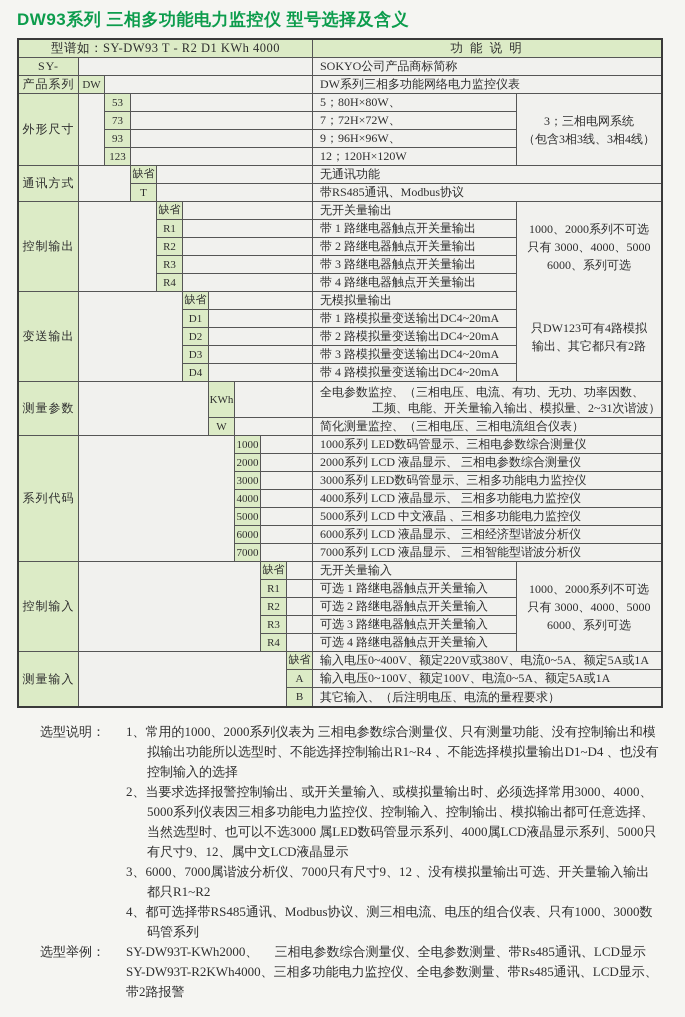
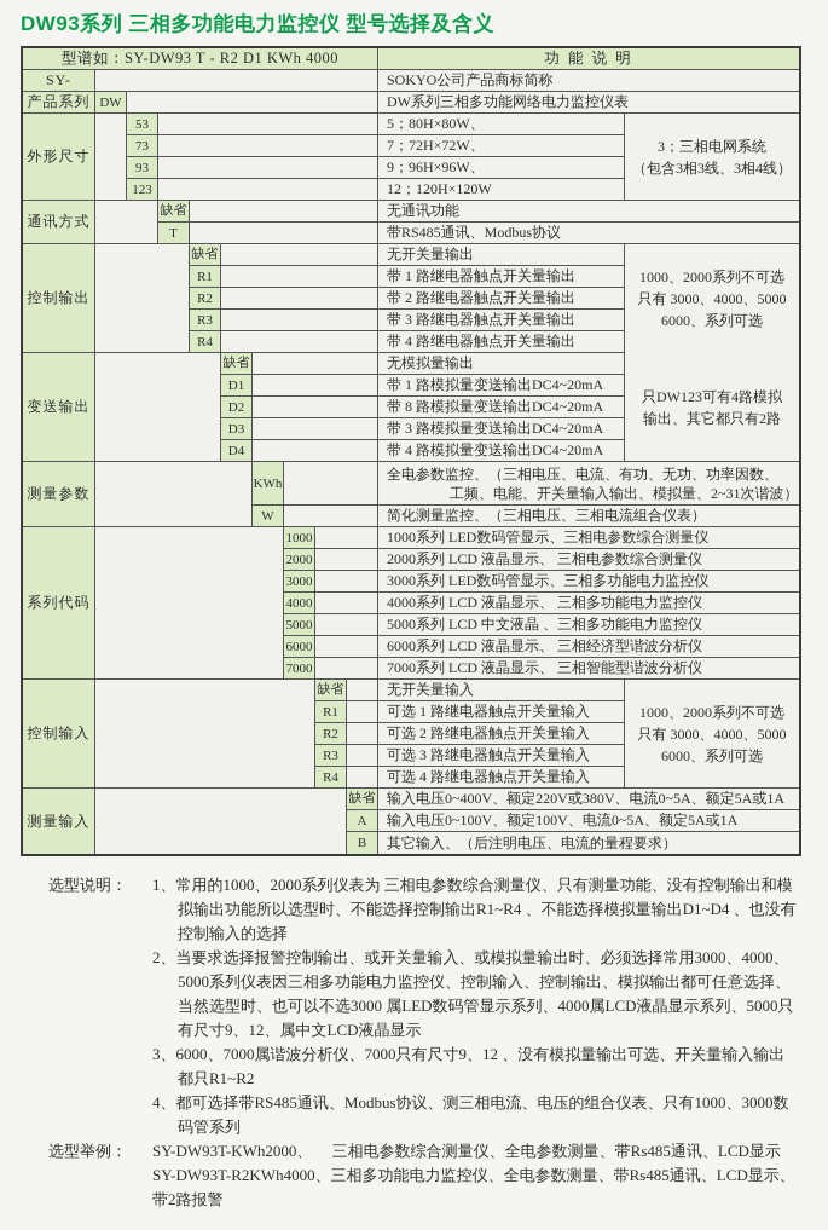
  DW93系列 三相多功能电力监控仪 型号选择及含义
  型谱如：SY-DW93 T - R2 D1 KWh 4000
  功 能 说 明
  SY-
  SOKYO公司产品商标简称
  产品系列
  DW
  DW系列三相多功能网络电力监控仪表
  外形尺寸
  53
  5；80H×80W、
  73
  7；72H×72W、
  93
  9；96H×96W、
  123
  12；120H×120W
  3；三相电网系统
  （包含3相3线、3相4线）
  通讯方式
  缺省
  无通讯功能
  T
  带RS485通讯、Modbus协议
  控制输出
  缺省
  无开关量输出
  R1
  带 1 路继电器触点开关量输出
  R2
  带 2 路继电器触点开关量输出
  R3
  带 3 路继电器触点开关量输出
  R4
  带 4 路继电器触点开关量输出
  1000、2000系列不可选
  只有 3000、4000、5000
  6000、系列可选
  变送输出
  缺省
  无模拟量输出
  D1
  带 1 路模拟量变送输出DC4~20mA
  D2
- 带 2 路模拟量变送输出DC4~20mA
+ 带 8 路模拟量变送输出DC4~20mA
  D3
  带 3 路模拟量变送输出DC4~20mA
  D4
  带 4 路模拟量变送输出DC4~20mA
  只DW123可有4路模拟
  输出、其它都只有2路
  测量参数
  KWh
  全电参数监控、（三相电压、电流、有功、无功、功率因数、
  工频、电能、开关量输入输出、模拟量、2~31次谐波）
  W
  简化测量监控、（三相电压、三相电流组合仪表）
  系列代码
  1000
  1000系列 LED数码管显示、三相电参数综合测量仪
  2000
  2000系列 LCD 液晶显示、 三相电参数综合测量仪
  3000
  3000系列 LED数码管显示、三相多功能电力监控仪
  4000
  4000系列 LCD 液晶显示、 三相多功能电力监控仪
  5000
  5000系列 LCD 中文液晶 、三相多功能电力监控仪
  6000
  6000系列 LCD 液晶显示、 三相经济型谐波分析仪
  7000
  7000系列 LCD 液晶显示、 三相智能型谐波分析仪
  控制输入
  缺省
  无开关量输入
  R1
  可选 1 路继电器触点开关量输入
  R2
  可选 2 路继电器触点开关量输入
  R3
  可选 3 路继电器触点开关量输入
  R4
  可选 4 路继电器触点开关量输入
  1000、2000系列不可选
  只有 3000、4000、5000
  6000、系列可选
  测量输入
  缺省
  输入电压0~400V、额定220V或380V、电流0~5A、额定5A或1A
  A
  输入电压0~100V、额定100V、电流0~5A、额定5A或1A
  B
  其它输入、（后注明电压、电流的量程要求）
  选型说明：
  1、常用的1000、2000系列仪表为 三相电参数综合测量仪、只有测量功能、没有控制输出和模拟输出功能所以选型时、不能选择控制输出R1~R4 、不能选择模拟量输出D1~D4 、也没有控制输入的选择
  2、当要求选择报警控制输出、或开关量输入、或模拟量输出时、必须选择常用3000、4000、5000系列仪表因三相多功能电力监控仪、控制输入、控制输出、模拟输出都可任意选择、当然选型时、也可以不选3000 属LED数码管显示系列、4000属LCD液晶显示系列、5000只有尺寸9、12、属中文LCD液晶显示
  3、6000、7000属谐波分析仪、7000只有尺寸9、12 、没有模拟量输出可选、开关量输入输出都只R1~R2
  4、都可选择带RS485通讯、Modbus协议、测三相电流、电压的组合仪表、只有1000、3000数码管系列
  选型举例：
  SY-DW93T-KWh2000、 三相电参数综合测量仪、全电参数测量、带Rs485通讯、LCD显示
  SY-DW93T-R2KWh4000、三相多功能电力监控仪、全电参数测量、带Rs485通讯、LCD显示、带2路报警
